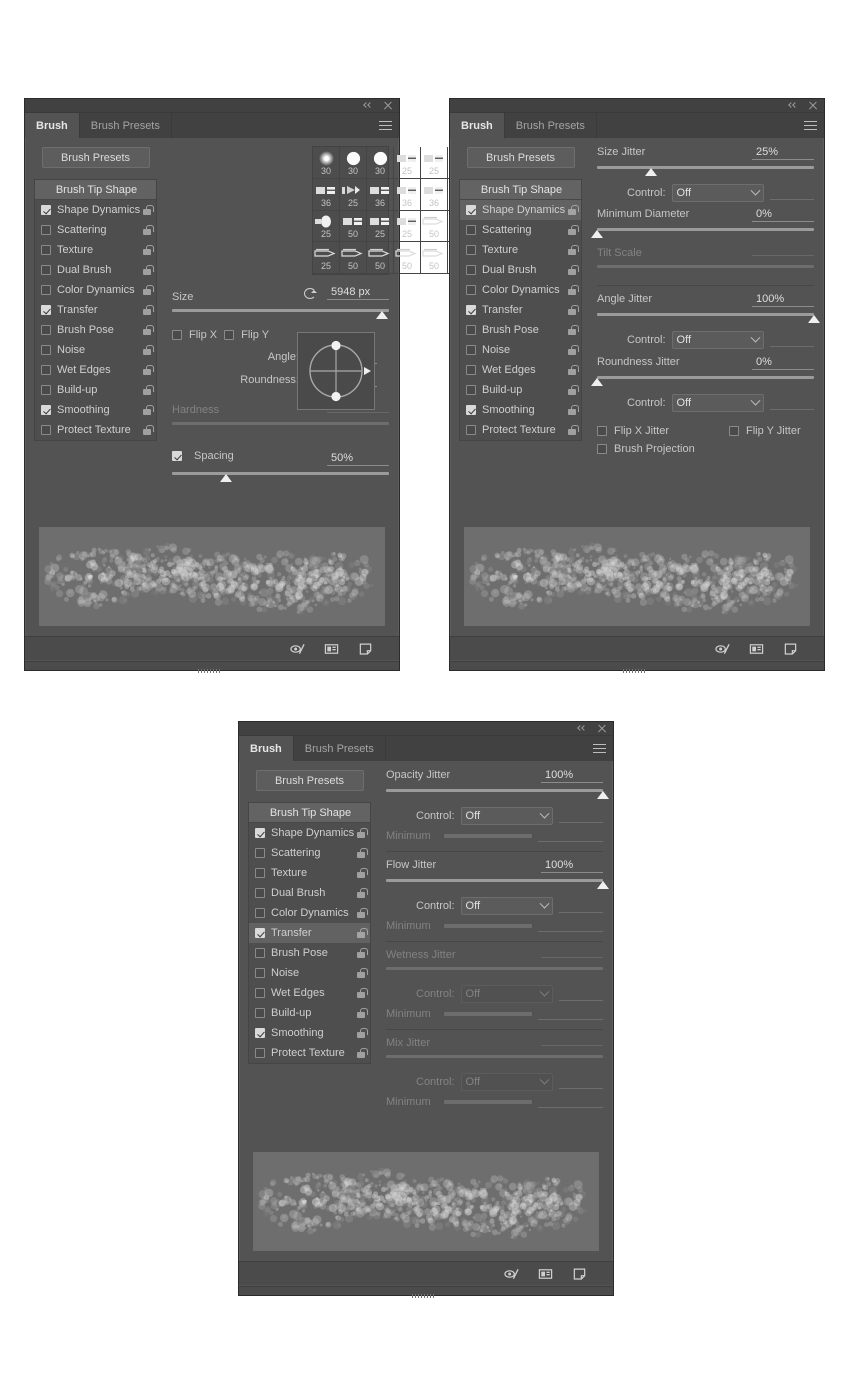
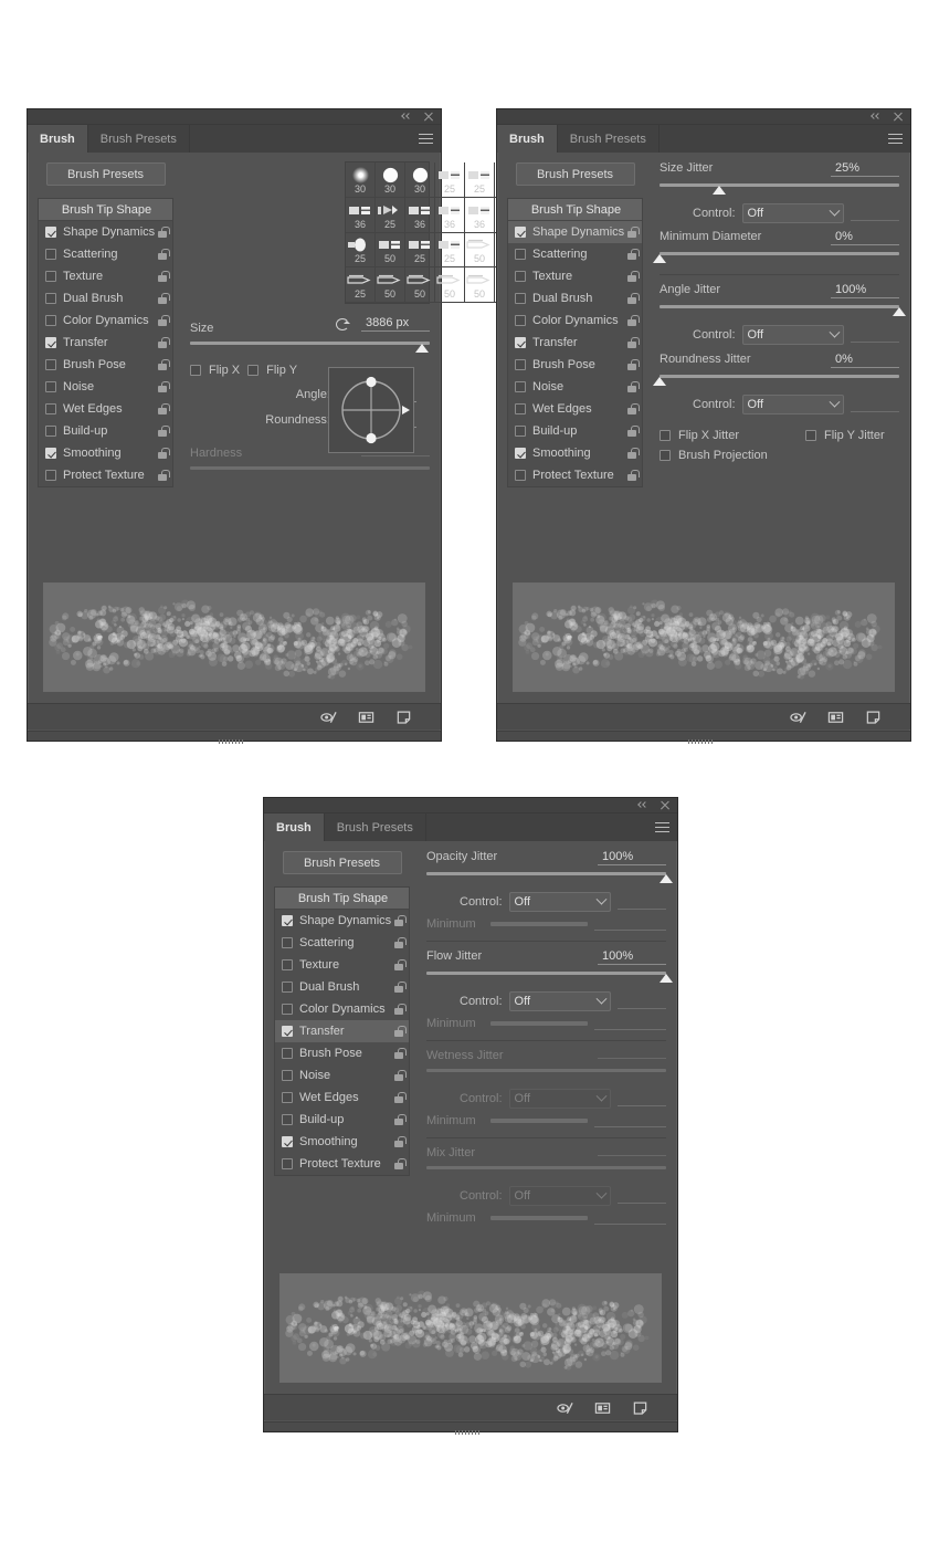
  Brush
  Brush Presets
  Brush Presets
  Brush Tip Shape
  Shape Dynamics
  Scattering
  Texture
  Dual Brush
  Color Dynamics
  Transfer
  Brush Pose
  Noise
  Wet Edges
  Build-up
  Smoothing
  Protect Texture
  30
  30
  30
  25
  25
  36
  25
  36
  36
  36
  25
  50
  25
  25
  50
  25
  50
  50
  50
  50
  Size
- 5948 px
+ 3886 px
  Flip X
  Flip Y
  Angle
  Roundness
  Hardness
- Spacing
- 50%
  Brush
  Brush Presets
  Brush Presets
  Brush Tip Shape
  Shape Dynamics
  Scattering
  Texture
  Dual Brush
  Color Dynamics
  Transfer
  Brush Pose
  Noise
  Wet Edges
  Build-up
  Smoothing
  Protect Texture
  Size Jitter
  25%
  Control:
  Off
  Minimum Diameter
  0%
- Tilt Scale
  Angle Jitter
  100%
  Control:
  Off
  Roundness Jitter
  0%
  Control:
  Off
  Flip X Jitter
  Flip Y Jitter
  Brush Projection
  Brush
  Brush Presets
  Brush Presets
  Brush Tip Shape
  Shape Dynamics
  Scattering
  Texture
  Dual Brush
  Color Dynamics
  Transfer
  Brush Pose
  Noise
  Wet Edges
  Build-up
  Smoothing
  Protect Texture
  Opacity Jitter
  100%
  Control:
  Off
  Minimum
  Flow Jitter
  100%
  Control:
  Off
  Minimum
  Wetness Jitter
  Control:
  Off
  Minimum
  Mix Jitter
  Control:
  Off
  Minimum
